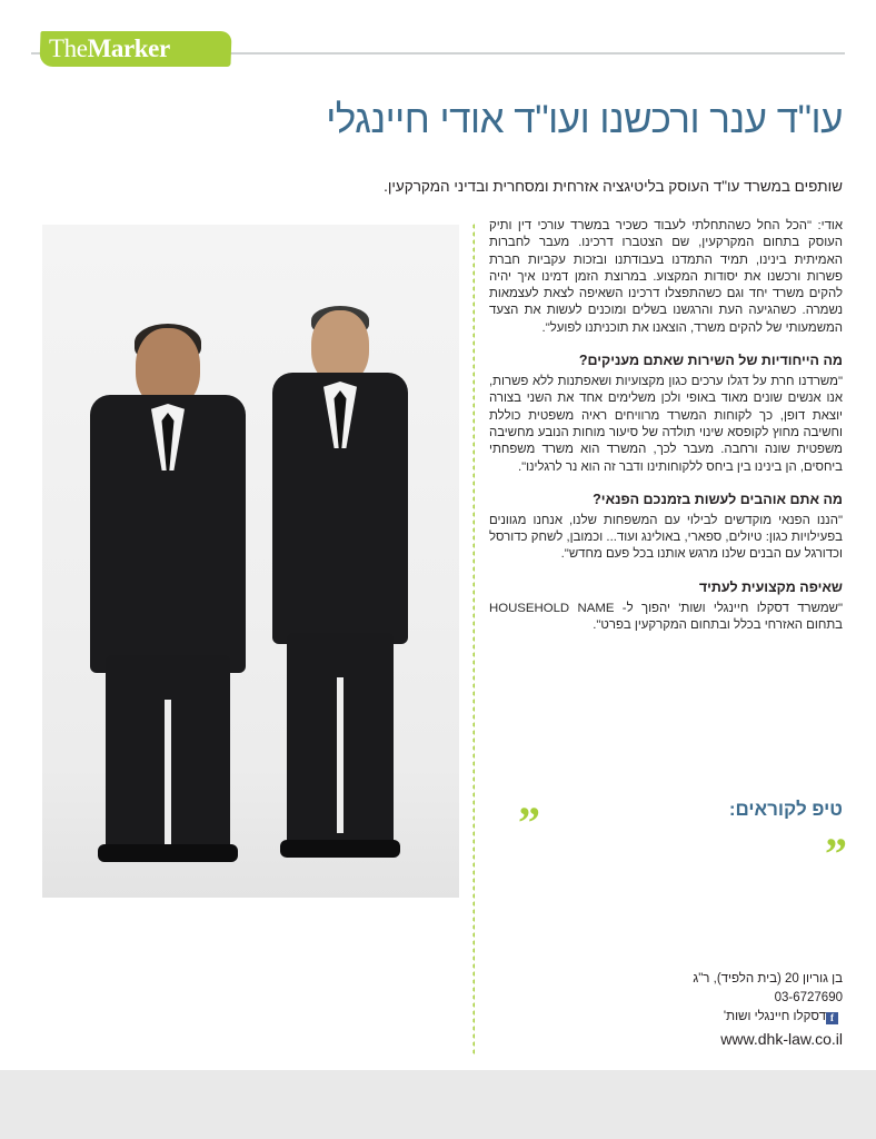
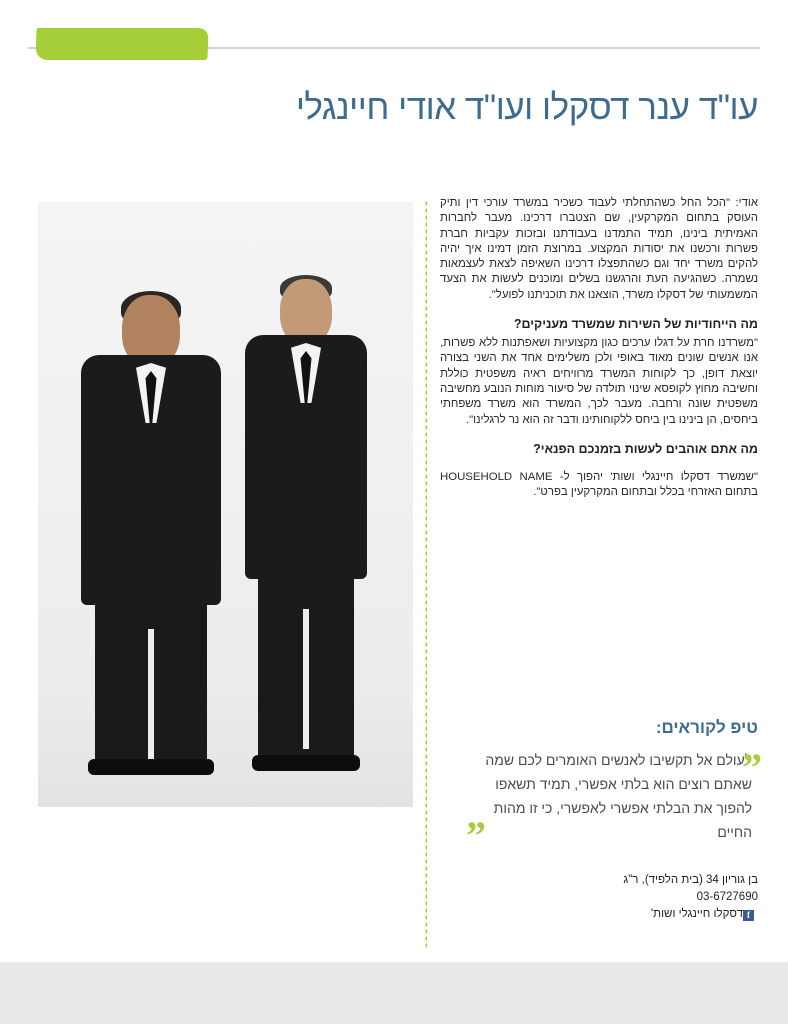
- TheMarker
- עו"ד ענר ורכשנו ועו"ד אודי חיינגלי
+ עו"ד ענר דסקלו ועו"ד אודי חיינגלי
- שותפים במשרד עו"ד העוסק בליטיגציה אזרחית ומסחרית ובדיני המקרקעין.
- אודי: "הכל החל כשהתחלתי לעבוד כשכיר במשרד עורכי דין ותיק העוסק בתחום המקרקעין, שם הצטברו דרכינו. מעבר לחברות האמיתית בינינו, תמיד התמדנו בעבודתנו ובזכות עקביות חברת פשרות ורכשנו את יסודות המקצוע. במרוצת הזמן דמינו איך יהיה להקים משרד יחד וגם כשהתפצלו דרכינו השאיפה לצאת לעצמאות נשמרה. כשהגיעה העת והרגשנו בשלים ומוכנים לעשות את הצעד המשמעותי של להקים משרד, הוצאנו את תוכניתנו לפועל".
+ אודי: "הכל החל כשהתחלתי לעבוד כשכיר במשרד עורכי דין ותיק העוסק בתחום המקרקעין, שם הצטברו דרכינו. מעבר לחברות האמיתית בינינו, תמיד התמדנו בעבודתנו ובזכות עקביות חברת פשרות ורכשנו את יסודות המקצוע. במרוצת הזמן דמינו איך יהיה להקים משרד יחד וגם כשהתפצלו דרכינו השאיפה לצאת לעצמאות נשמרה. כשהגיעה העת והרגשנו בשלים ומוכנים לעשות את הצעד המשמעותי של דסקלו משרד, הוצאנו את תוכניתנו לפועל".
- מה הייחודיות של השירות שאתם מעניקים?
+ מה הייחודיות של השירות שמשרד מעניקים?
  "משרדנו חרת על דגלו ערכים כגון מקצועיות ושאפתנות ללא פשרות, אנו אנשים שונים מאוד באופי ולכן משלימים אחד את השני בצורה יוצאת דופן, כך לקוחות המשרד מרוויחים ראיה משפטית כוללת וחשיבה מחוץ לקופסא שינוי תולדה של סיעור מוחות הנובע מחשיבה משפטית שונה ורחבה. מעבר לכך, המשרד הוא משרד משפחתי ביחסים, הן בינינו בין ביחס ללקוחותינו ודבר זה הוא נר לרגלינו".
  מה אתם אוהבים לעשות בזמנכם הפנאי?
- "הננו הפנאי מוקדשים לבילוי עם המשפחות שלנו, אנחנו מגוונים בפעילויות כגון: טיולים, ספארי, באולינג ועוד... וכמובן, לשחק כדורסל וכדורגל עם הבנים שלנו מרגש אותנו בכל פעם מחדש".
- שאיפה מקצועית לעתיד
  "שמשרד דסקלו חיינגלי ושות' יהפוך ל- HOUSEHOLD NAME בתחום האזרחי בכלל ובתחום המקרקעין בפרט".
  טיפ לקוראים:
  ”
+ לעולם אל תקשיבו לאנשים האומרים לכם שמה שאתם רוצים הוא בלתי אפשרי, תמיד תשאפו להפוך את הבלתי אפשרי לאפשרי, כי זו מהות החיים
  ”
- בן גוריון 20 (בית הלפיד), ר"ג
+ בן גוריון 34 (בית הלפיד), ר"ג
  03-6727690
  fדסקלו חיינגלי ושות'
- www.dhk-law.co.il
